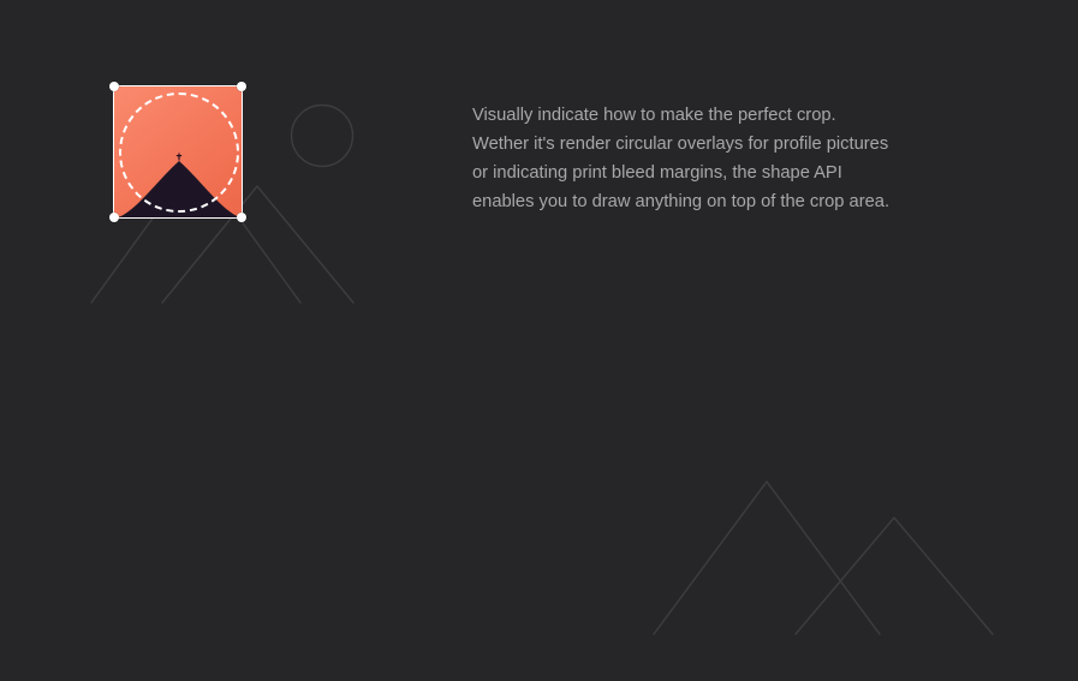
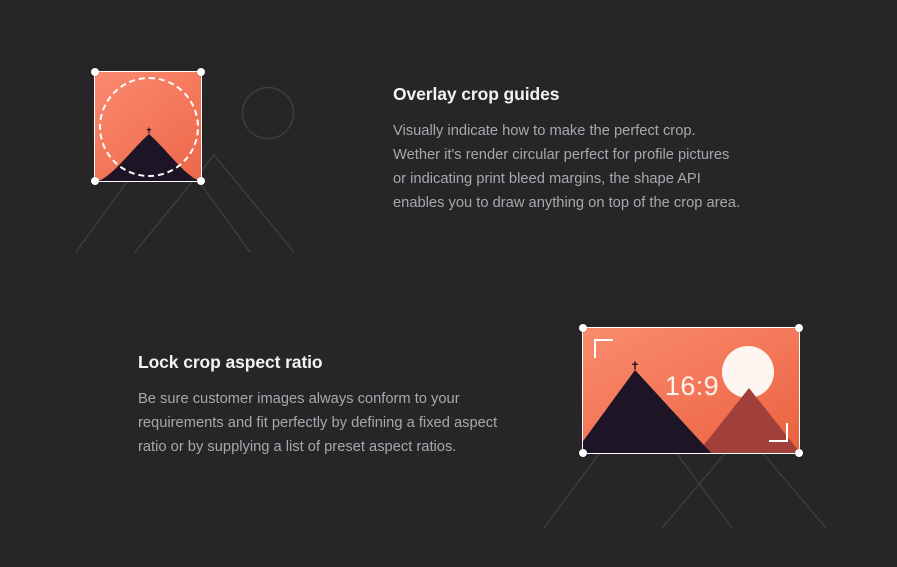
+ Overlay crop guides
- Visually indicate how to make the perfect crop. Wether it's render circular overlays for profile pictures or indicating print bleed margins, the shape API enables you to draw anything on top of the crop area.
+ Visually indicate how to make the perfect crop. Wether it's render circular perfect for profile pictures or indicating print bleed margins, the shape API enables you to draw anything on top of the crop area.
+ 16:9
+ Lock crop aspect ratio
+ Be sure customer images always conform to your requirements and fit perfectly by defining a fixed aspect ratio or by supplying a list of preset aspect ratios.
